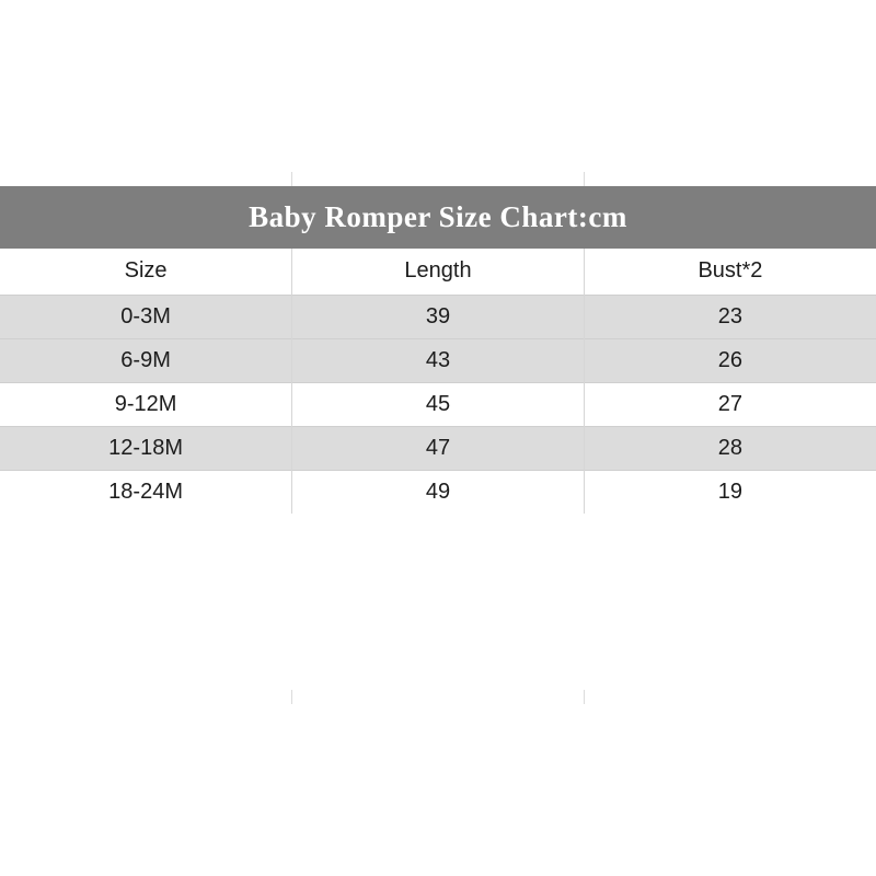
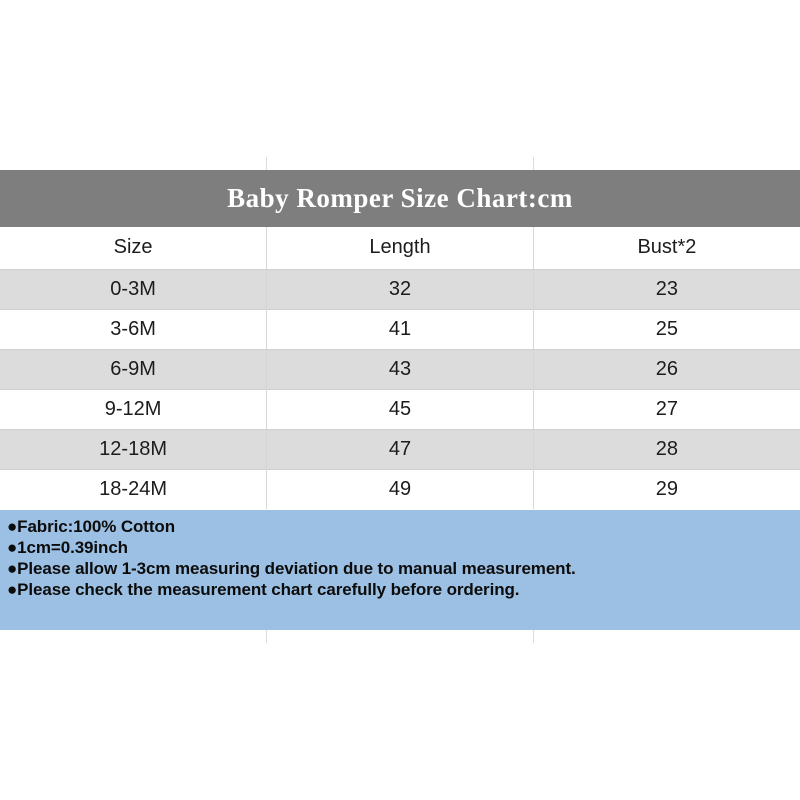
  Baby Romper Size Chart:cm
  Size	Length	Bust*2
- 0-3M	39	23
+ 0-3M	32	23
+ 3-6M	41	25
  6-9M	43	26
  9-12M	45	27
  12-18M	47	28
- 18-24M	49	19
+ 18-24M	49	29
+ ●Fabric:100% Cotton
+ ●1cm=0.39inch
+ ●Please allow 1-3cm measuring deviation due to manual measurement.
+ ●Please check the measurement chart carefully before ordering.
